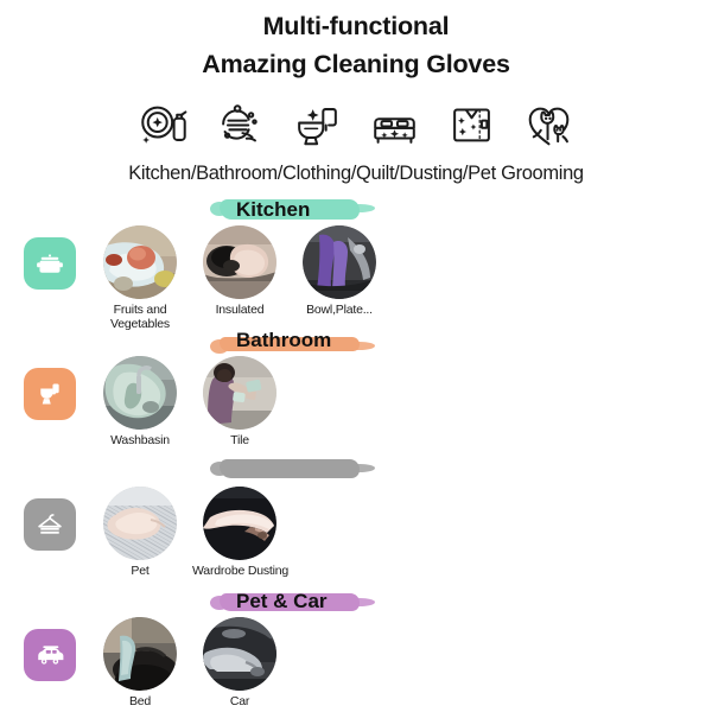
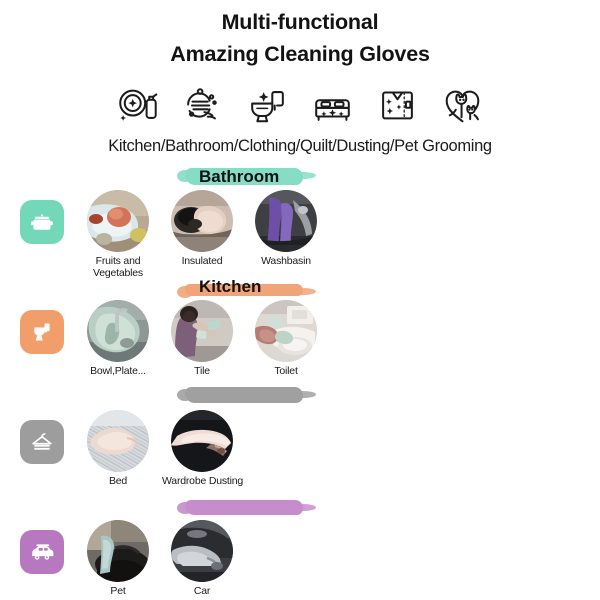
  Multi-functional
  Amazing Cleaning Gloves
  Kitchen/Bathroom/Clothing/Quilt/Dusting/Pet Grooming
- Kitchen
+ Bathroom
  Fruits and
  Vegetables
  Insulated
- Bowl,Plate...
+ Washbasin
- Bathroom
+ Kitchen
- Washbasin
+ Bowl,Plate...
  Tile
+ Toilet
- Pet
+ Bed
  Wardrobe Dusting
- Pet & Car
- Bed
+ Pet
  Car
